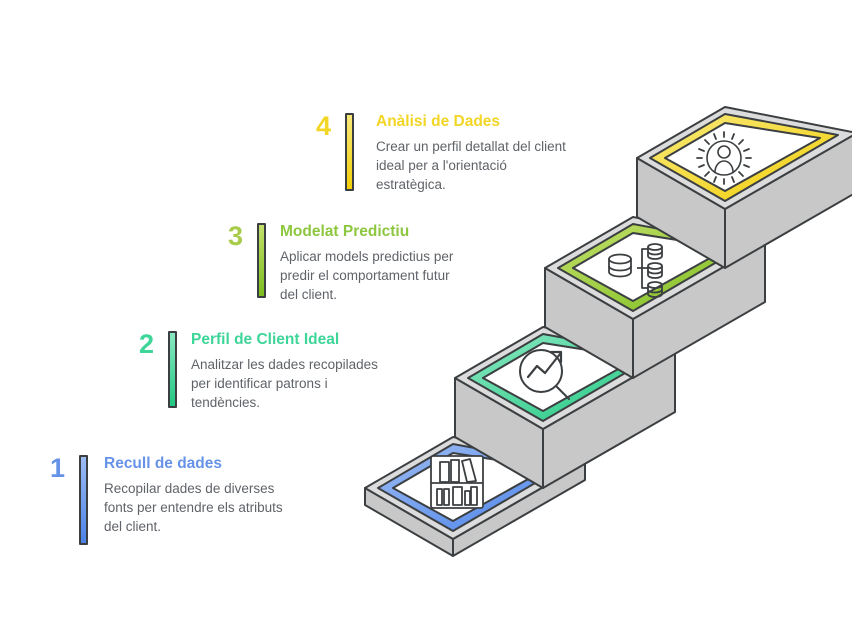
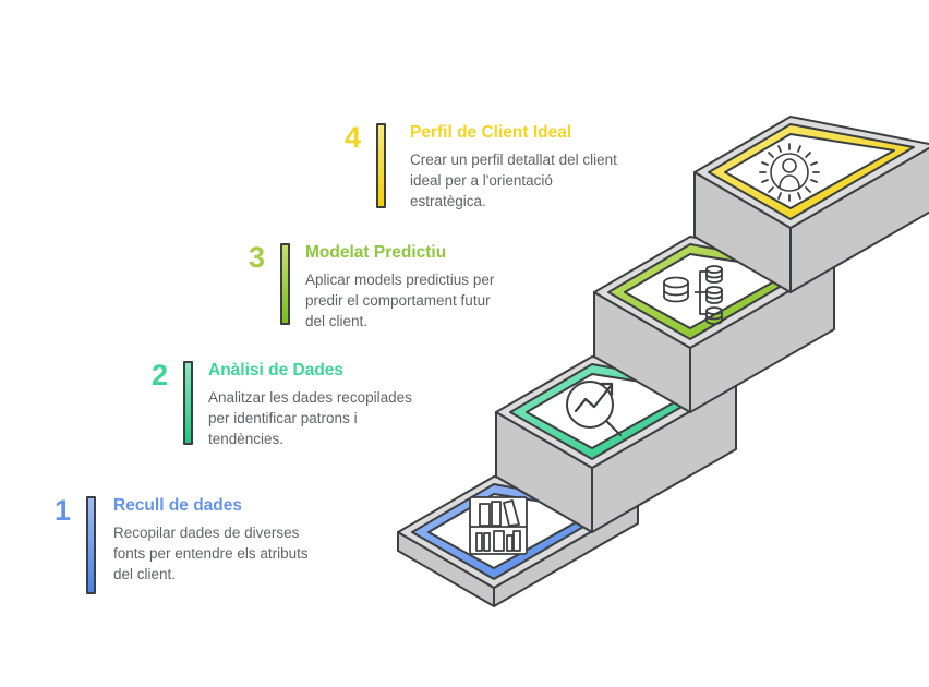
  4
- Anàlisi de Dades
+ Perfil de Client Ideal
  Crear un perfil detallat del client
  ideal per a l'orientació
  estratègica.
  3
  Modelat Predictiu
  Aplicar models predictius per
  predir el comportament futur
  del client.
  2
- Perfil de Client Ideal
+ Anàlisi de Dades
  Analitzar les dades recopilades
  per identificar patrons i
  tendències.
  1
  Recull de dades
  Recopilar dades de diverses
  fonts per entendre els atributs
  del client.
